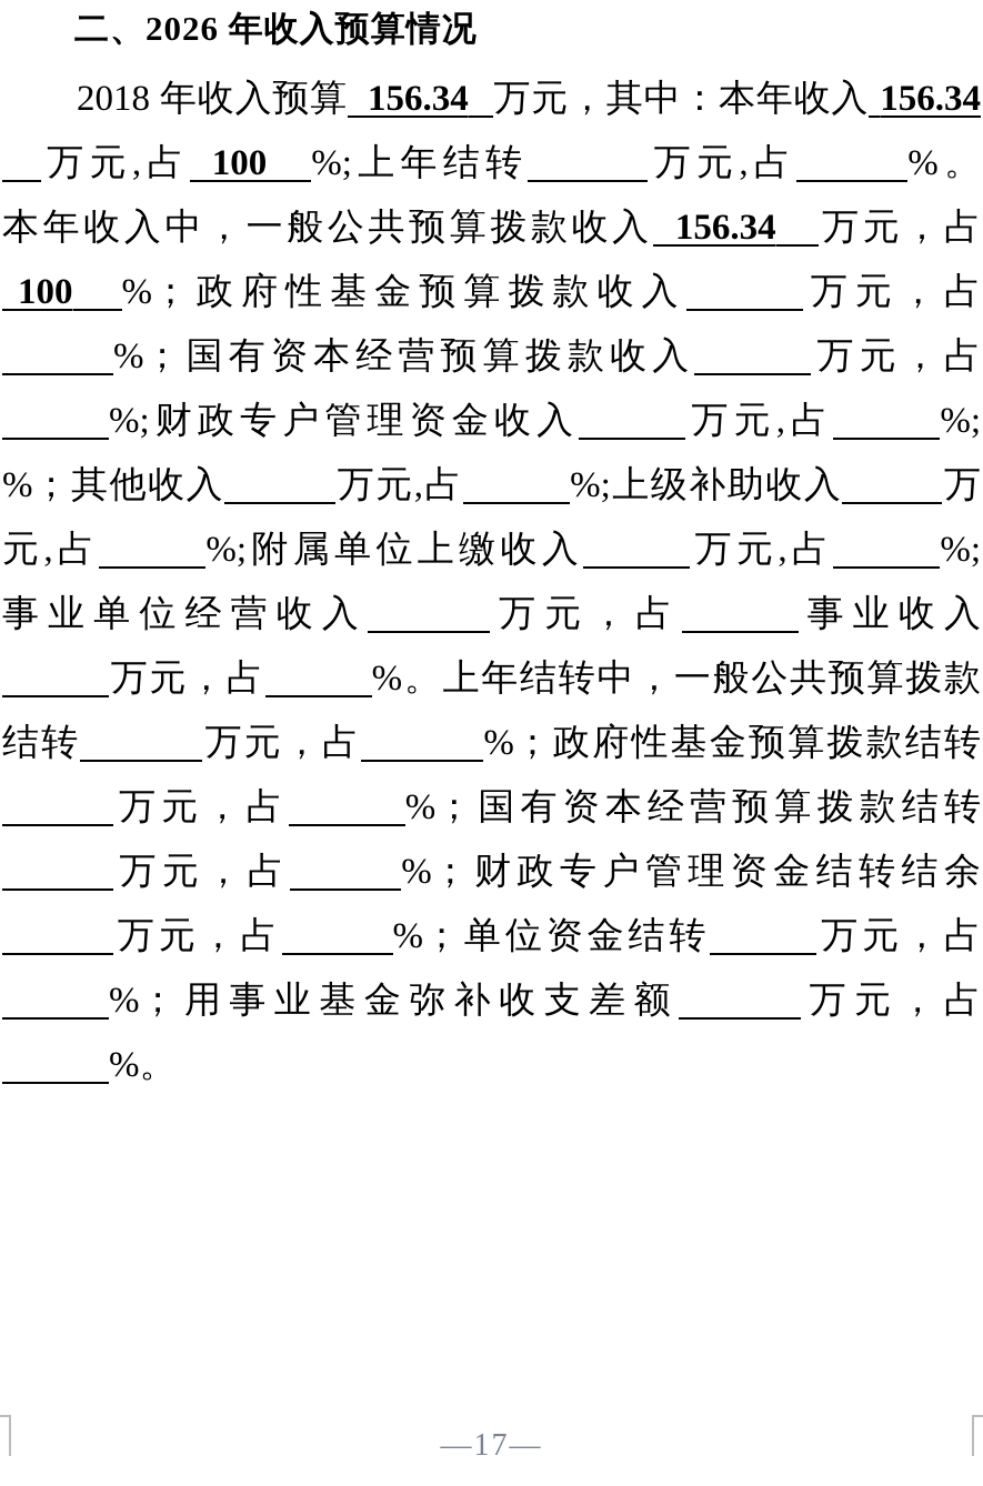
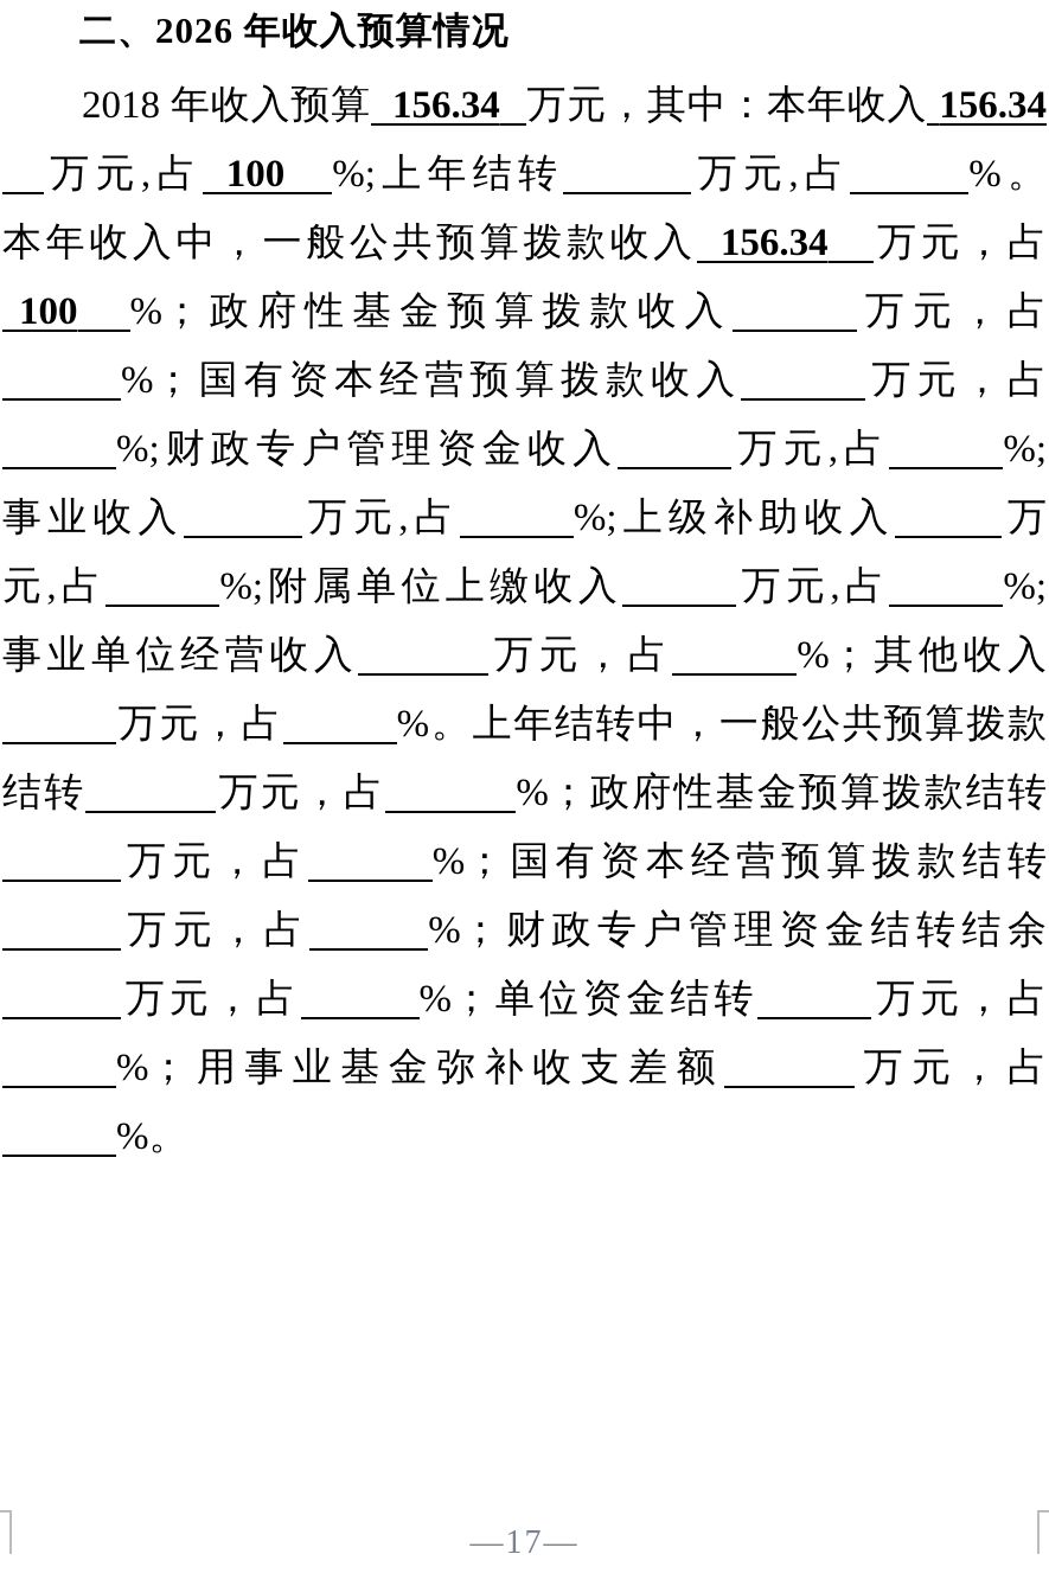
  二、2026 年收入预算情况
  2018 年收入预算 156.34 万元，其中：本年收入 156.34
  万元,占 100 %;上年结转 万元,占 %。
  本年收入中，一般公共预算拨款收入 156.34 万元，占
  100 %；政府性基金预算拨款收入 万元，占
  %；国有资本经营预算拨款收入 万元，占
  %;财政专户管理资金收入 万元,占 %;
- %；其他收入 万元,占 %;上级补助收入 万
+ 事业收入 万元,占 %;上级补助收入 万
  元,占 %;附属单位上缴收入 万元,占 %;
- 事业单位经营收入 万元，占 事业收入
+ 事业单位经营收入 万元，占 %；其他收入
  万元，占 %。上年结转中，一般公共预算拨款
  结转 万元，占 %；政府性基金预算拨款结转
  万元，占 %；国有资本经营预算拨款结转
  万元，占 %；财政专户管理资金结转结余
  万元，占 %；单位资金结转 万元，占
  %；用事业基金弥补收支差额 万元，占
  %。
  —17—
